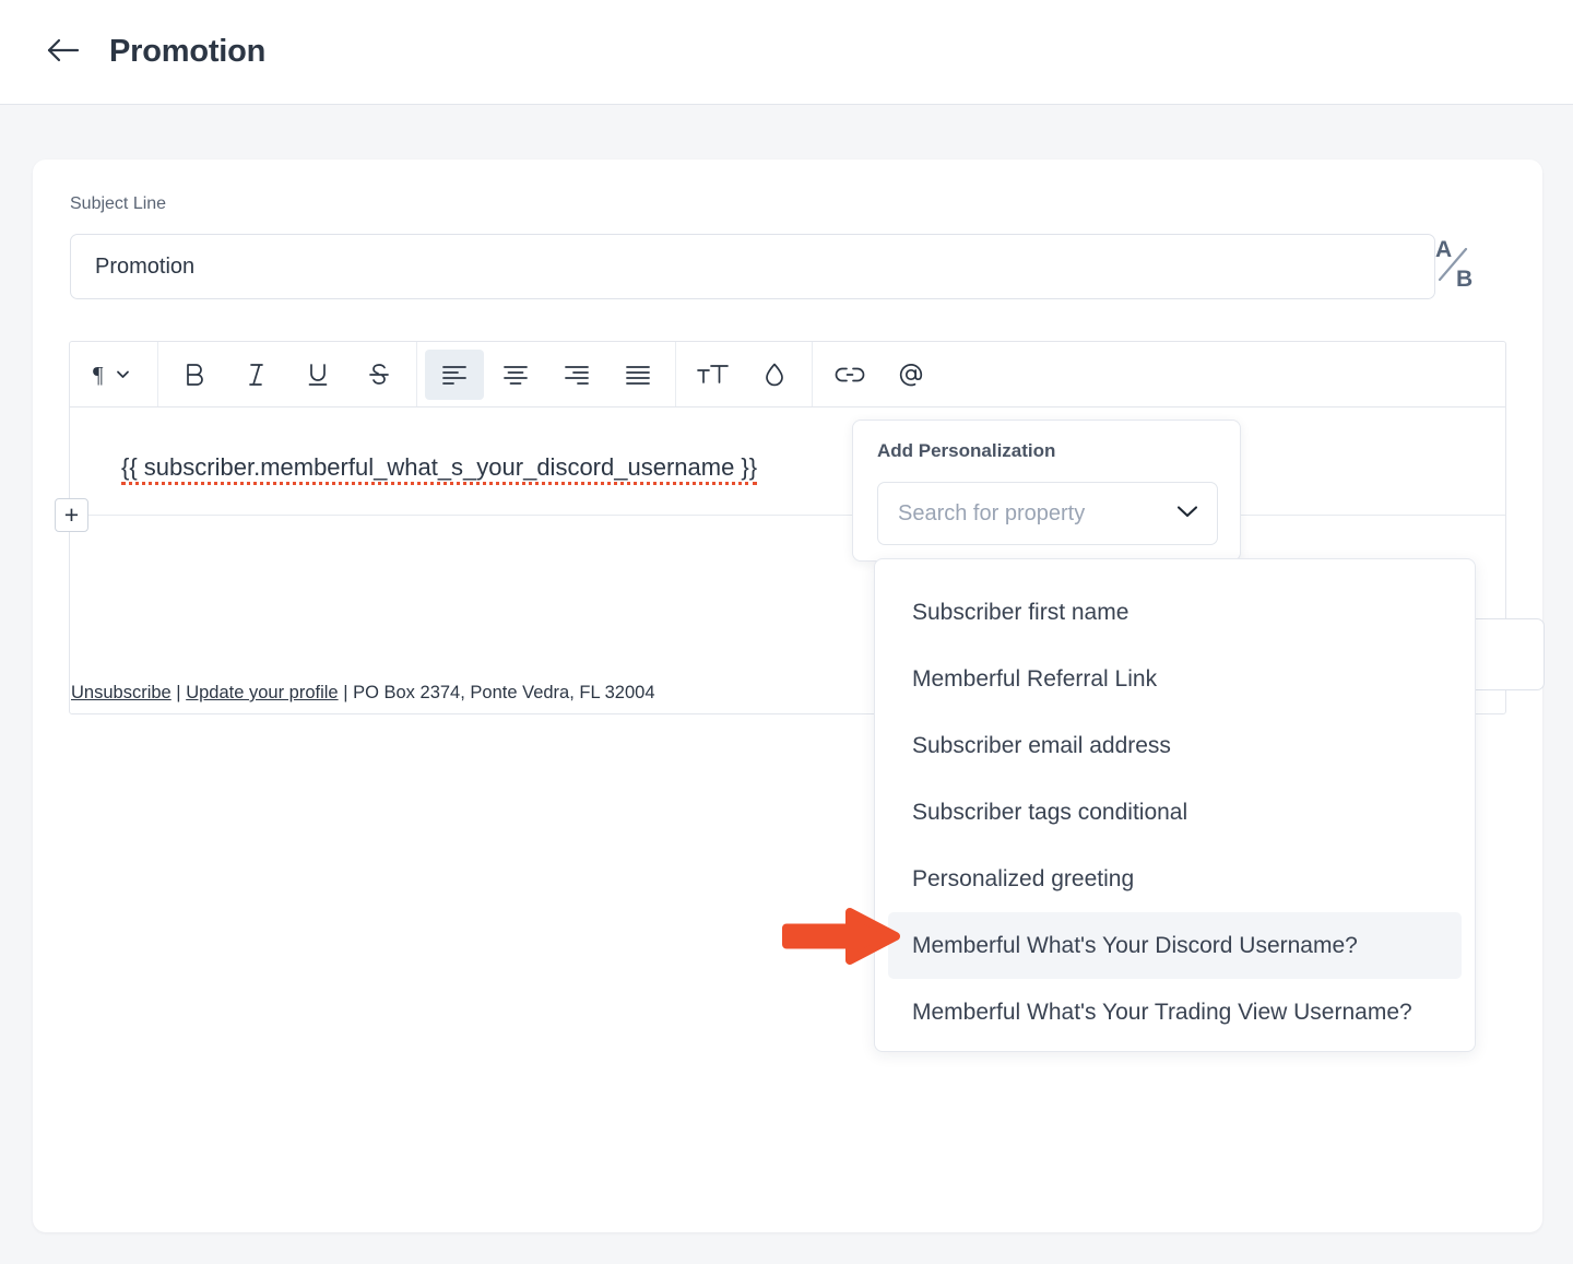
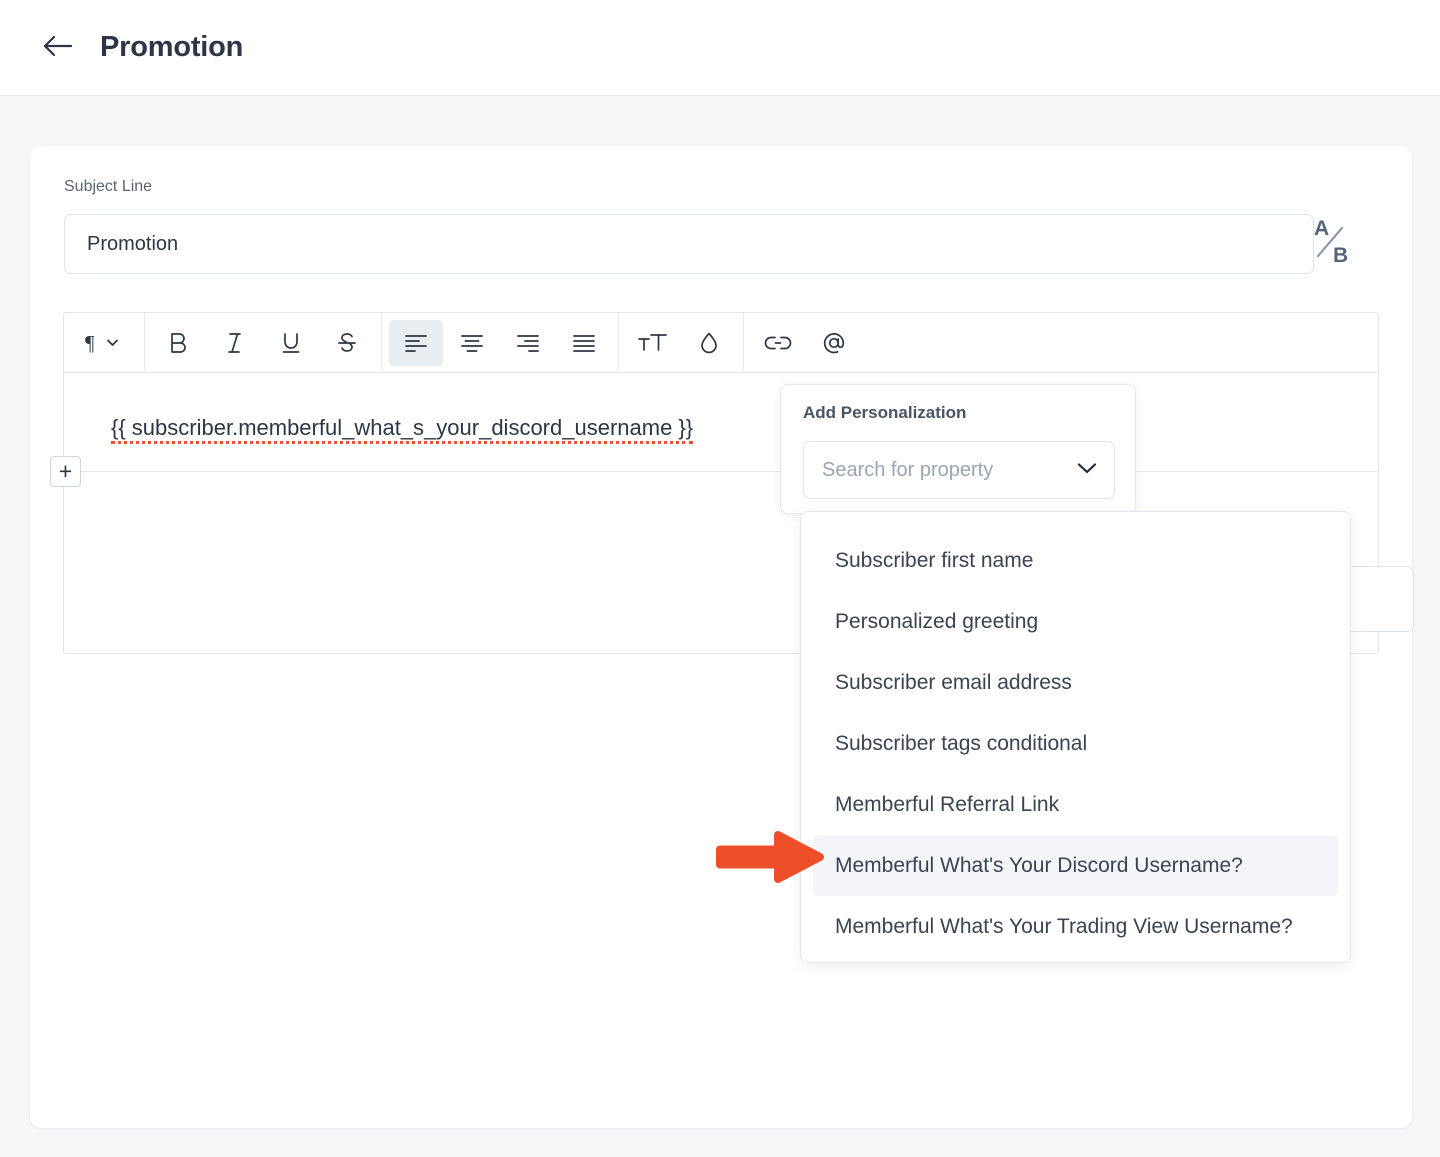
  Promotion
  Subject Line
  Promotion
  A
  B
  ¶
  {{ subscriber.memberful_what_s_your_discord_username }}
  +
- Unsubscribe | Update your profile | PO Box 2374, Ponte Vedra, FL 32004
  Add Personalization
  Search for property
  Subscriber first name
- Memberful Referral Link
+ Personalized greeting
  Subscriber email address
  Subscriber tags conditional
- Personalized greeting
+ Memberful Referral Link
  Memberful What's Your Discord Username?
  Memberful What's Your Trading View Username?
